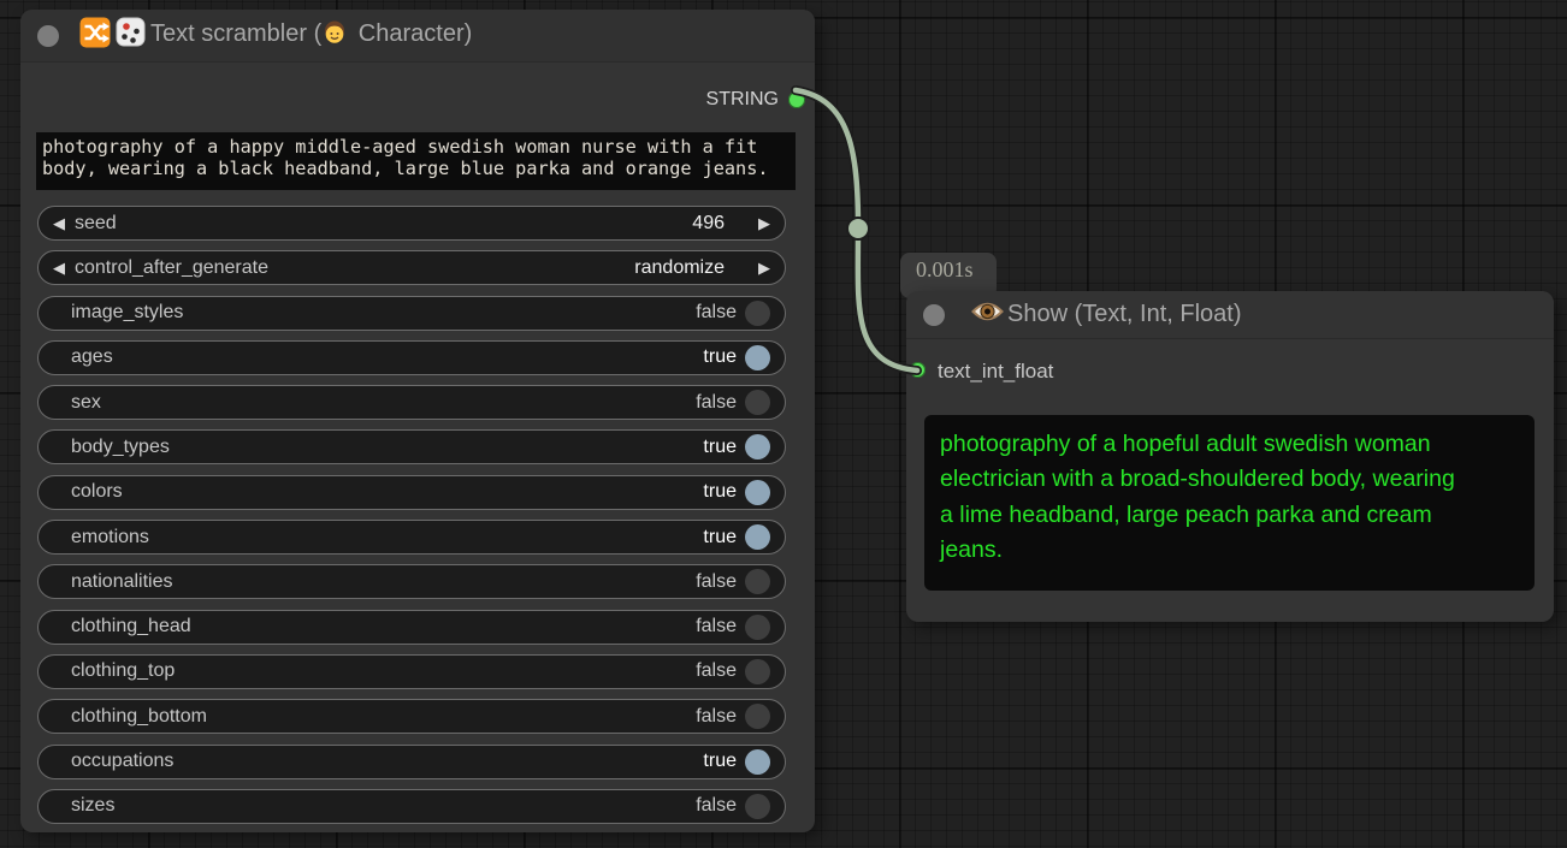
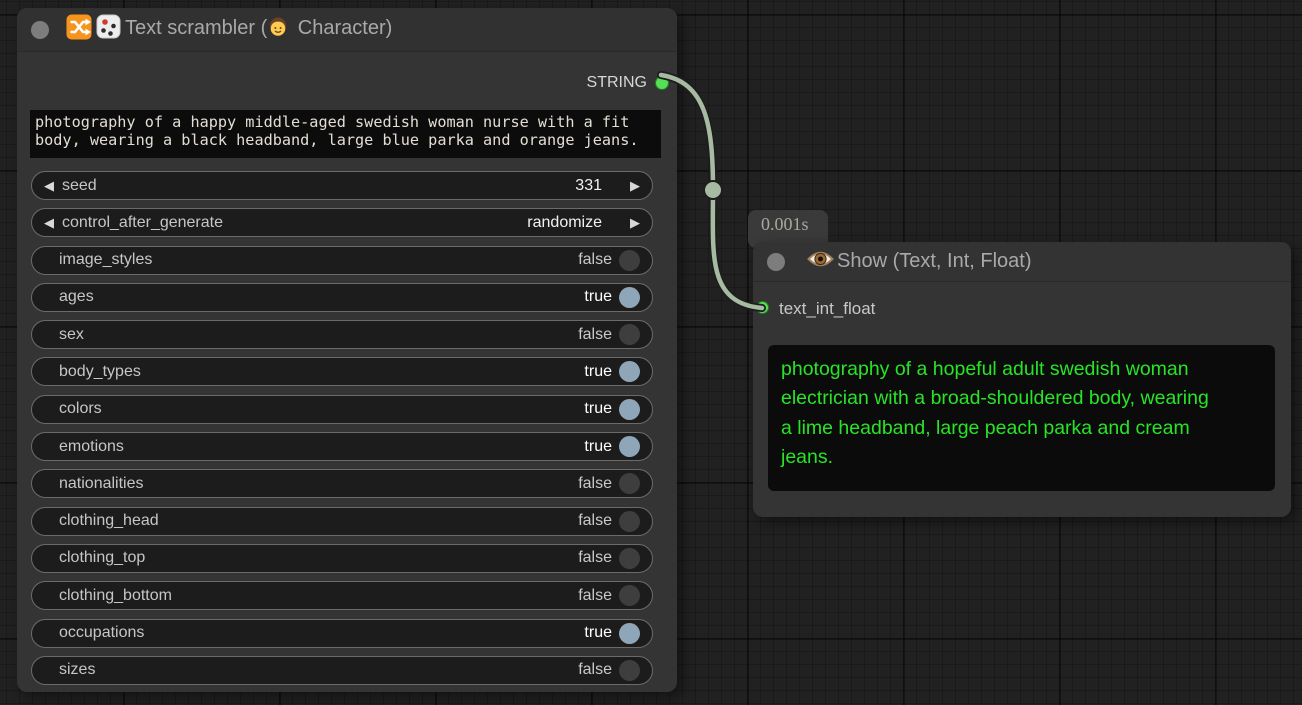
  Text scrambler ( Character)
  STRING
  photography of a happy middle-aged swedish woman nurse with a fit
  body, wearing a black headband, large blue parka and orange jeans.
  seed
- 496
+ 331
  control_after_generate
  randomize
  image_styles
  false
  ages
  true
  sex
  false
  body_types
  true
  colors
  true
  emotions
  true
  nationalities
  false
  clothing_head
  false
  clothing_top
  false
  clothing_bottom
  false
  occupations
  true
  sizes
  false
  0.001s
  Show (Text, Int, Float)
  text_int_float
  photography of a hopeful adult swedish woman
  electrician with a broad-shouldered body, wearing
  a lime headband, large peach parka and cream
  jeans.
